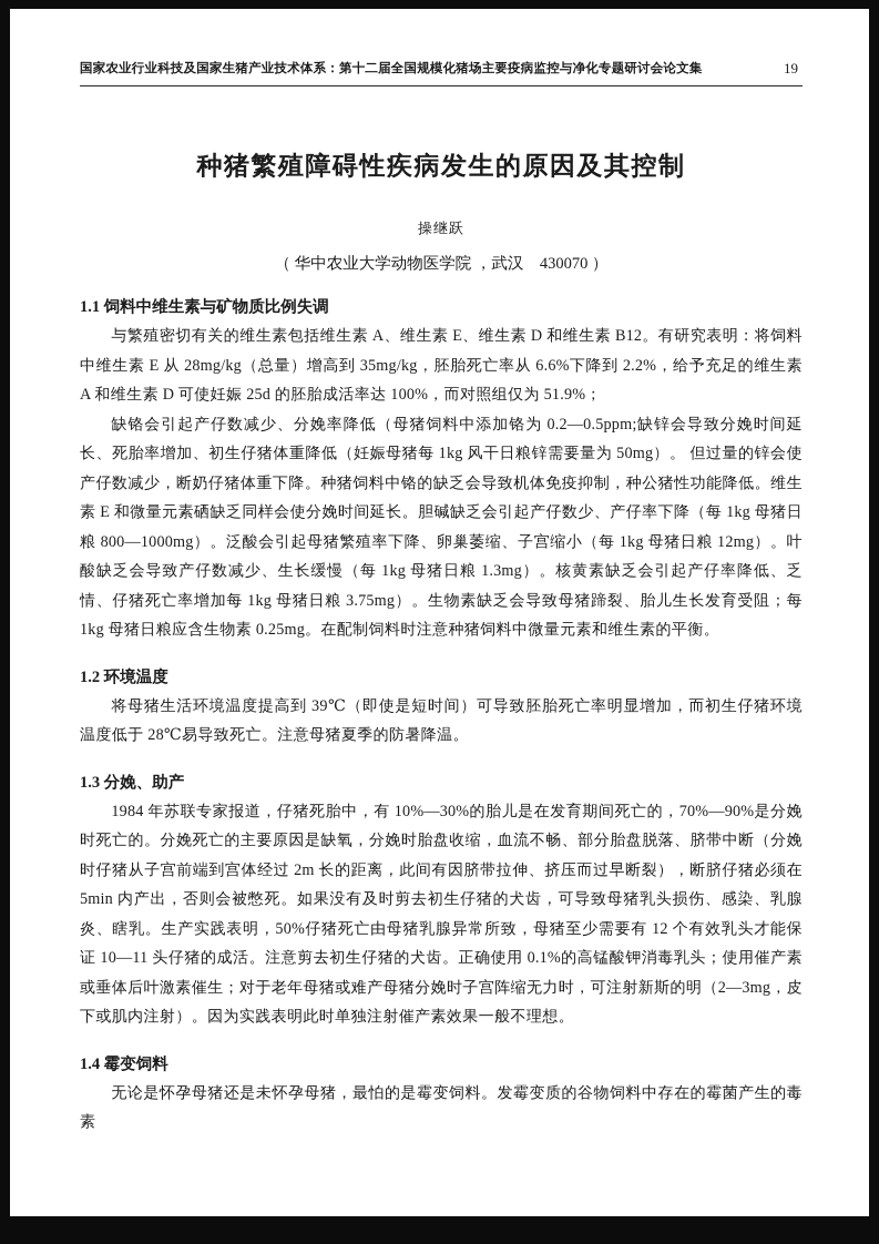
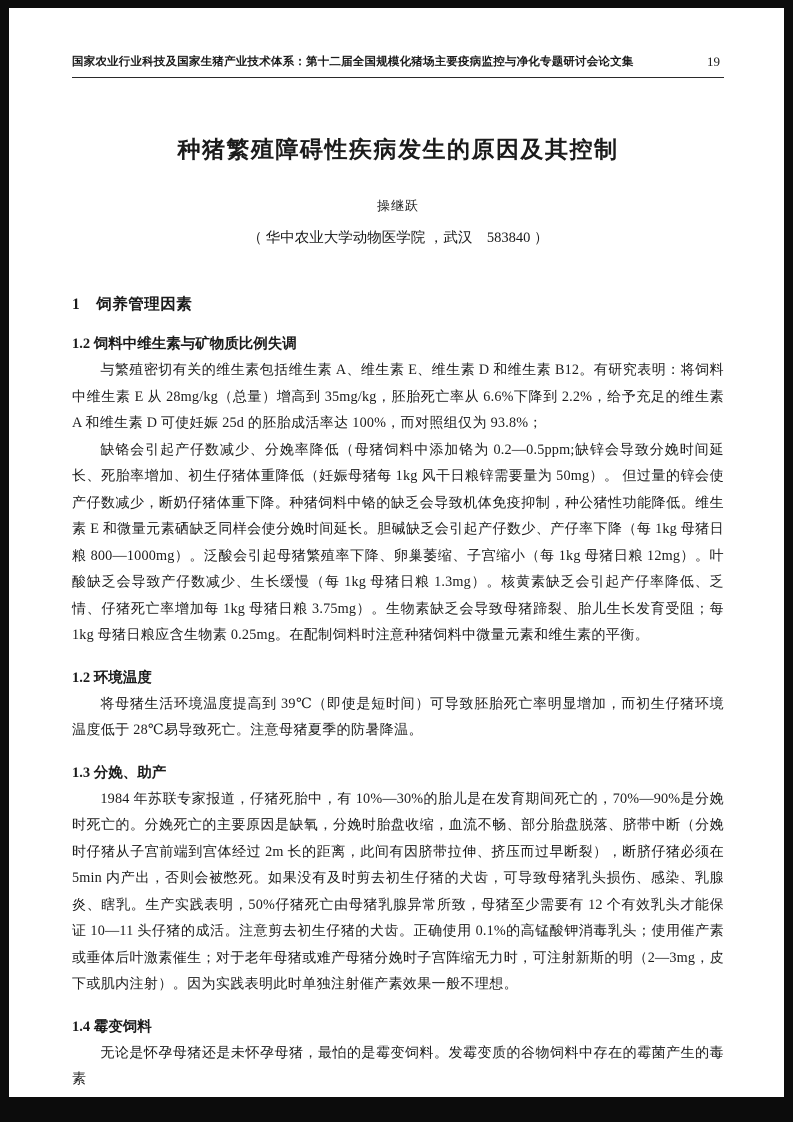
  国家农业行业科技及国家生猪产业技术体系：第十二届全国规模化猪场主要疫病监控与净化专题研讨会论文集
  19
  种猪繁殖障碍性疾病发生的原因及其控制
  操继跃
- （ 华中农业大学动物医学院 ，武汉 430070 ）
+ （ 华中农业大学动物医学院 ，武汉 583840 ）
+ 1 饲养管理因素
- 1.1 饲料中维生素与矿物质比例失调
+ 1.2 饲料中维生素与矿物质比例失调
- 与繁殖密切有关的维生素包括维生素 A、维生素 E、维生素 D 和维生素 B12。有研究表明：将饲料中维生素 E 从 28mg/kg（总量）增高到 35mg/kg，胚胎死亡率从 6.6%下降到 2.2%，给予充足的维生素 A 和维生素 D 可使妊娠 25d 的胚胎成活率达 100%，而对照组仅为 51.9%；
+ 与繁殖密切有关的维生素包括维生素 A、维生素 E、维生素 D 和维生素 B12。有研究表明：将饲料中维生素 E 从 28mg/kg（总量）增高到 35mg/kg，胚胎死亡率从 6.6%下降到 2.2%，给予充足的维生素 A 和维生素 D 可使妊娠 25d 的胚胎成活率达 100%，而对照组仅为 93.8%；
  缺铬会引起产仔数减少、分娩率降低（母猪饲料中添加铬为 0.2—0.5ppm;缺锌会导致分娩时间延长、死胎率增加、初生仔猪体重降低（妊娠母猪每 1kg 风干日粮锌需要量为 50mg）。 但过量的锌会使产仔数减少，断奶仔猪体重下降。种猪饲料中铬的缺乏会导致机体免疫抑制，种公猪性功能降低。维生素 E 和微量元素硒缺乏同样会使分娩时间延长。胆碱缺乏会引起产仔数少、产仔率下降（每 1kg 母猪日粮 800—1000mg）。泛酸会引起母猪繁殖率下降、卵巢萎缩、子宫缩小（每 1kg 母猪日粮 12mg）。叶酸缺乏会导致产仔数减少、生长缓慢（每 1kg 母猪日粮 1.3mg）。核黄素缺乏会引起产仔率降低、乏情、仔猪死亡率增加每 1kg 母猪日粮 3.75mg）。生物素缺乏会导致母猪蹄裂、胎儿生长发育受阻；每 1kg 母猪日粮应含生物素 0.25mg。在配制饲料时注意种猪饲料中微量元素和维生素的平衡。
  1.2 环境温度
  将母猪生活环境温度提高到 39℃（即使是短时间）可导致胚胎死亡率明显增加，而初生仔猪环境温度低于 28℃易导致死亡。注意母猪夏季的防暑降温。
  1.3 分娩、助产
  1984 年苏联专家报道，仔猪死胎中，有 10%—30%的胎儿是在发育期间死亡的，70%—90%是分娩时死亡的。分娩死亡的主要原因是缺氧，分娩时胎盘收缩，血流不畅、部分胎盘脱落、脐带中断（分娩时仔猪从子宫前端到宫体经过 2m 长的距离，此间有因脐带拉伸、挤压而过早断裂），断脐仔猪必须在 5min 内产出，否则会被憋死。如果没有及时剪去初生仔猪的犬齿，可导致母猪乳头损伤、感染、乳腺炎、瞎乳。生产实践表明，50%仔猪死亡由母猪乳腺异常所致，母猪至少需要有 12 个有效乳头才能保证 10—11 头仔猪的成活。注意剪去初生仔猪的犬齿。正确使用 0.1%的高锰酸钾消毒乳头；使用催产素或垂体后叶激素催生；对于老年母猪或难产母猪分娩时子宫阵缩无力时，可注射新斯的明（2—3mg，皮下或肌内注射）。因为实践表明此时单独注射催产素效果一般不理想。
  1.4 霉变饲料
  无论是怀孕母猪还是未怀孕母猪，最怕的是霉变饲料。发霉变质的谷物饲料中存在的霉菌产生的毒素
